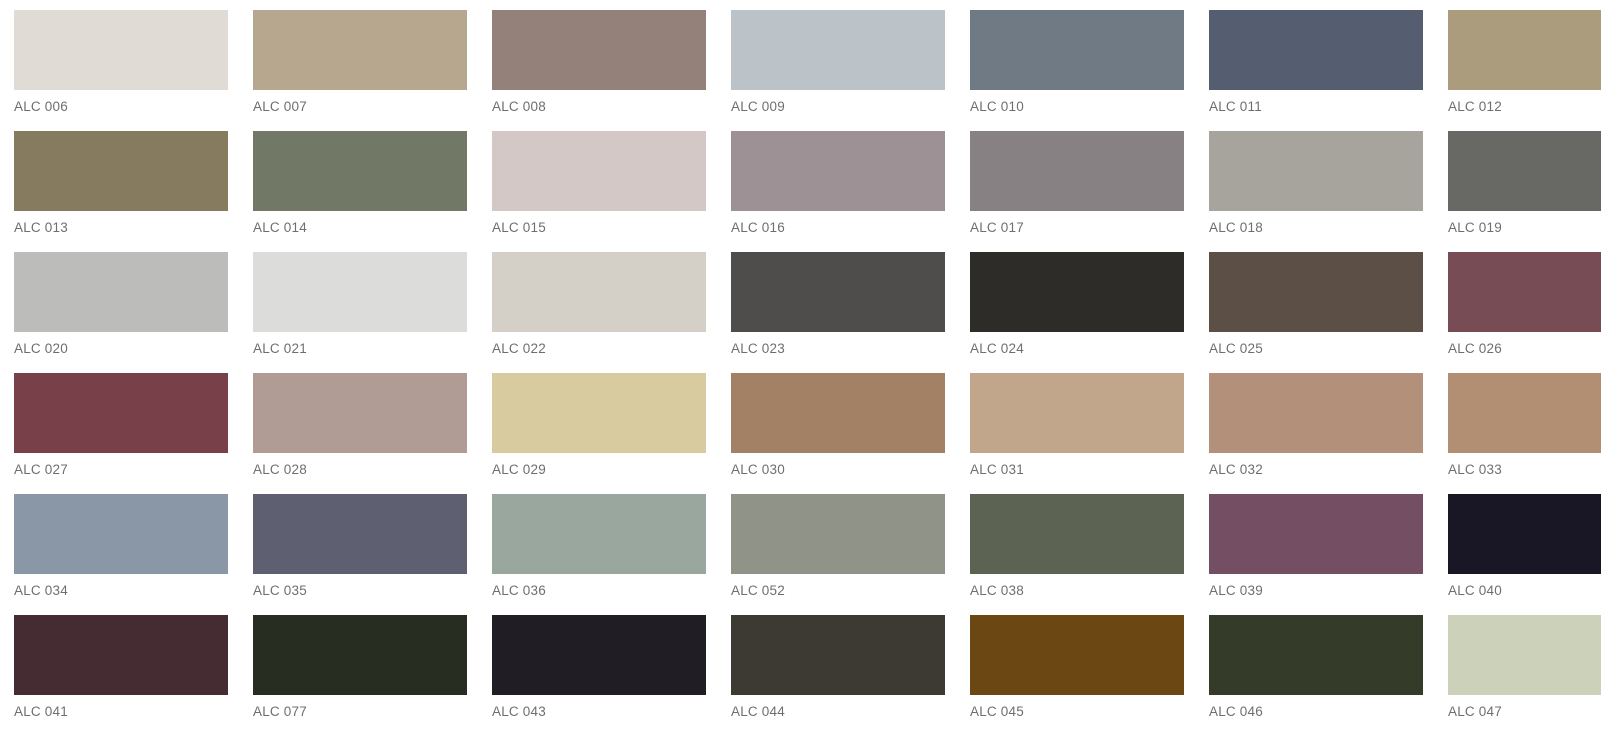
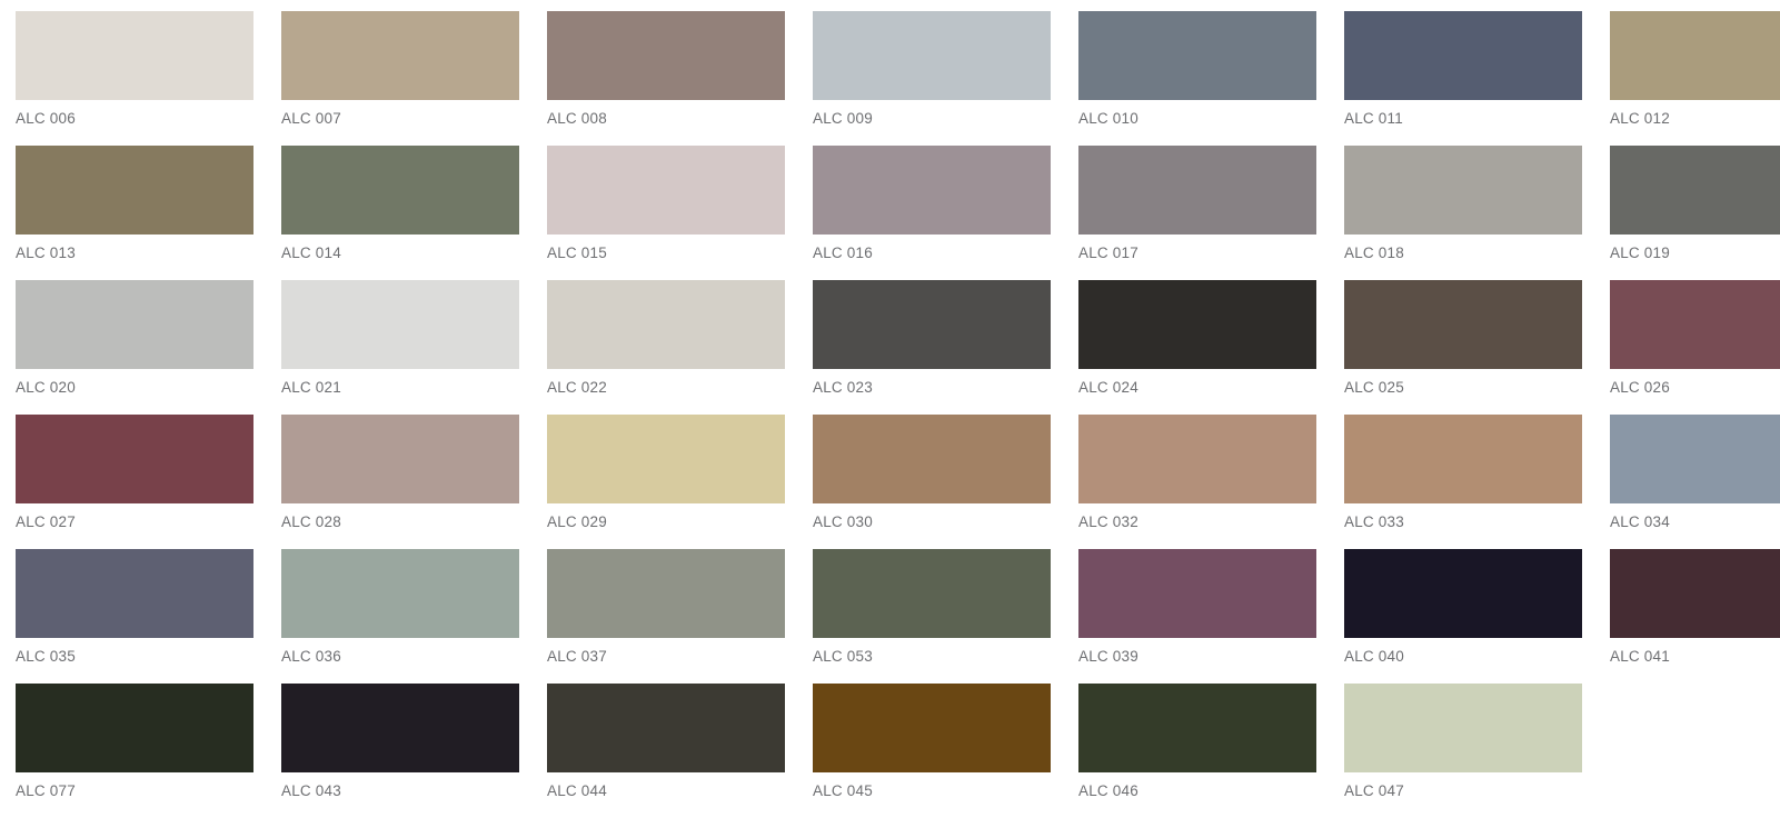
  ALC 006
  ALC 007
  ALC 008
  ALC 009
  ALC 010
  ALC 011
  ALC 012
  ALC 013
  ALC 014
  ALC 015
  ALC 016
  ALC 017
  ALC 018
  ALC 019
  ALC 020
  ALC 021
  ALC 022
  ALC 023
  ALC 024
  ALC 025
  ALC 026
  ALC 027
  ALC 028
  ALC 029
  ALC 030
- ALC 031
  ALC 032
  ALC 033
  ALC 034
  ALC 035
  ALC 036
- ALC 052
+ ALC 037
- ALC 038
+ ALC 053
  ALC 039
  ALC 040
  ALC 041
  ALC 077
  ALC 043
  ALC 044
  ALC 045
  ALC 046
  ALC 047
